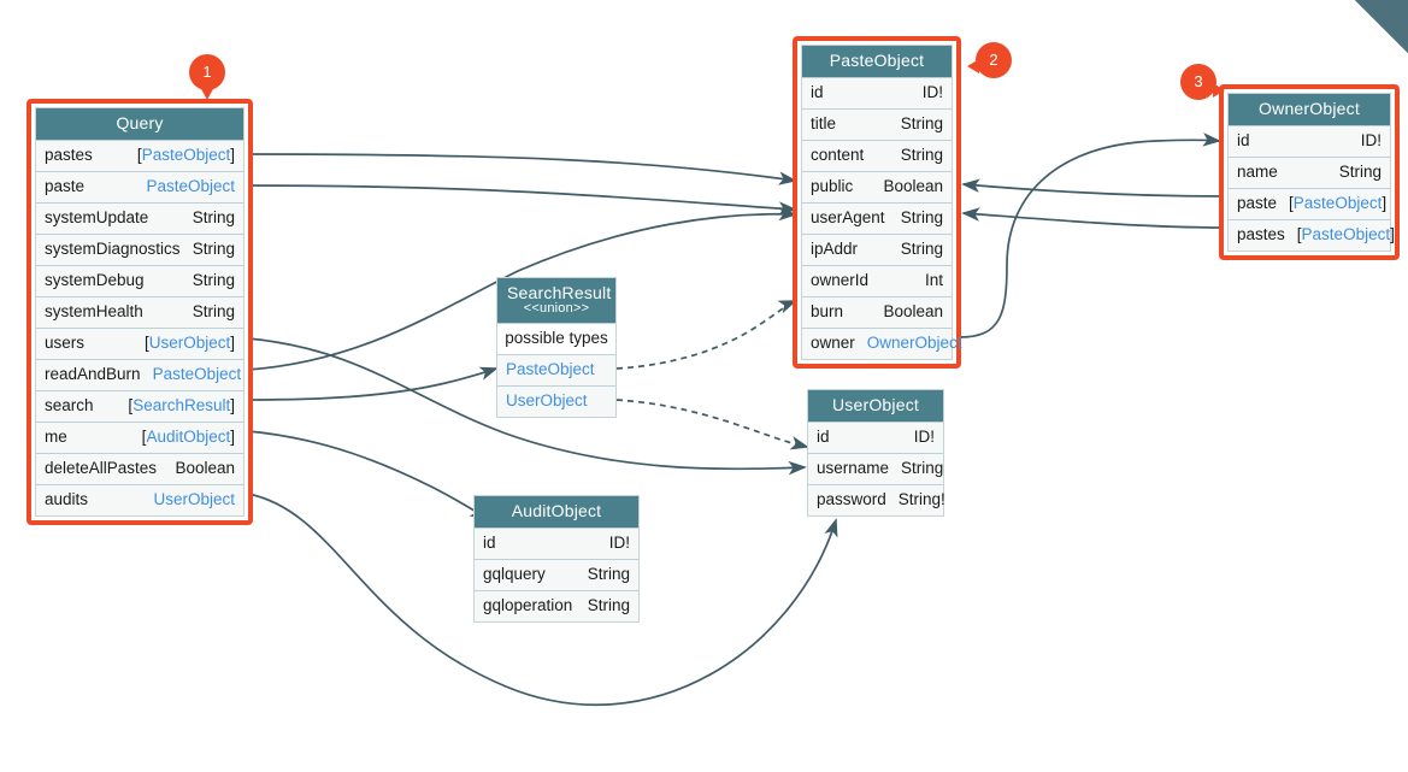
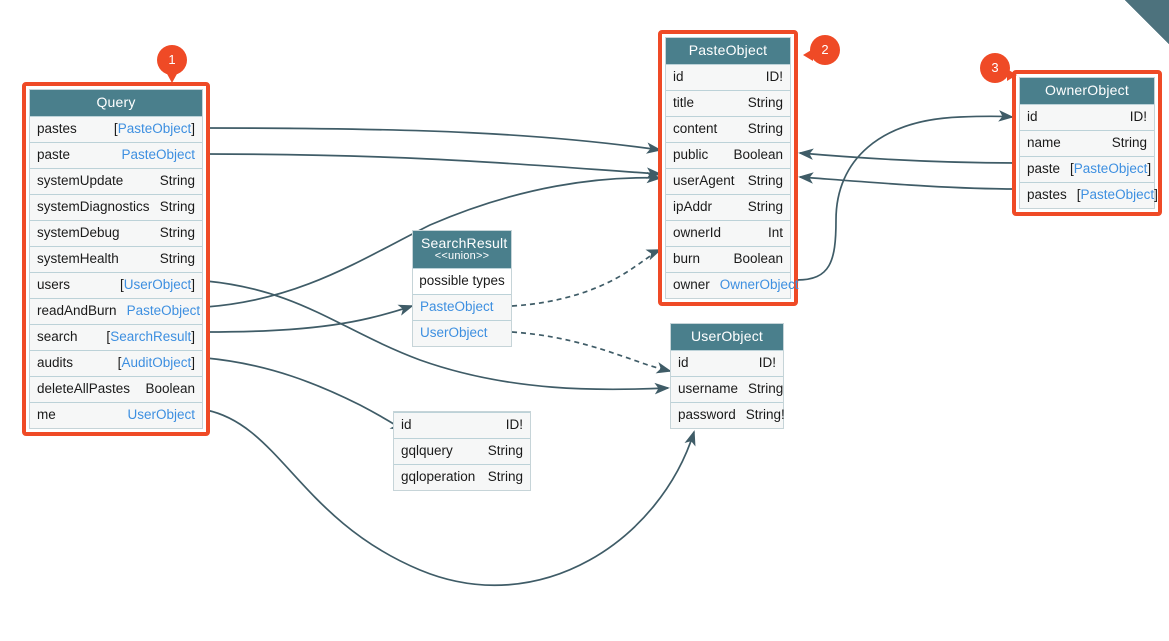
  Query
  pastes
  [PasteObject]
  paste
  PasteObject
  systemUpdate
  String
  systemDiagnostics
  String
  systemDebug
  String
  systemHealth
  String
  users
  [UserObject]
  readAndBurn
  PasteObject
  search
  [SearchResult]
- me
+ audits
  [AuditObject]
  deleteAllPastes
  Boolean
- audits
+ me
  UserObject
  PasteObject
  id
  ID!
  title
  String
  content
  String
  public
  Boolean
  userAgent
  String
  ipAddr
  String
  ownerId
  Int
  burn
  Boolean
  owner
  OwnerObject
  OwnerObject
  id
  ID!
  name
  String
  paste
  [PasteObject]
  pastes
  [PasteObject]
  SearchResult
  <<union>>
  possible types
  PasteObject
  UserObject
  UserObject
  id
  ID!
  username
  String
  password
  String!
- AuditObject
  id
  ID!
  gqlquery
  String
  gqloperation
  String
  1
  2
  3
